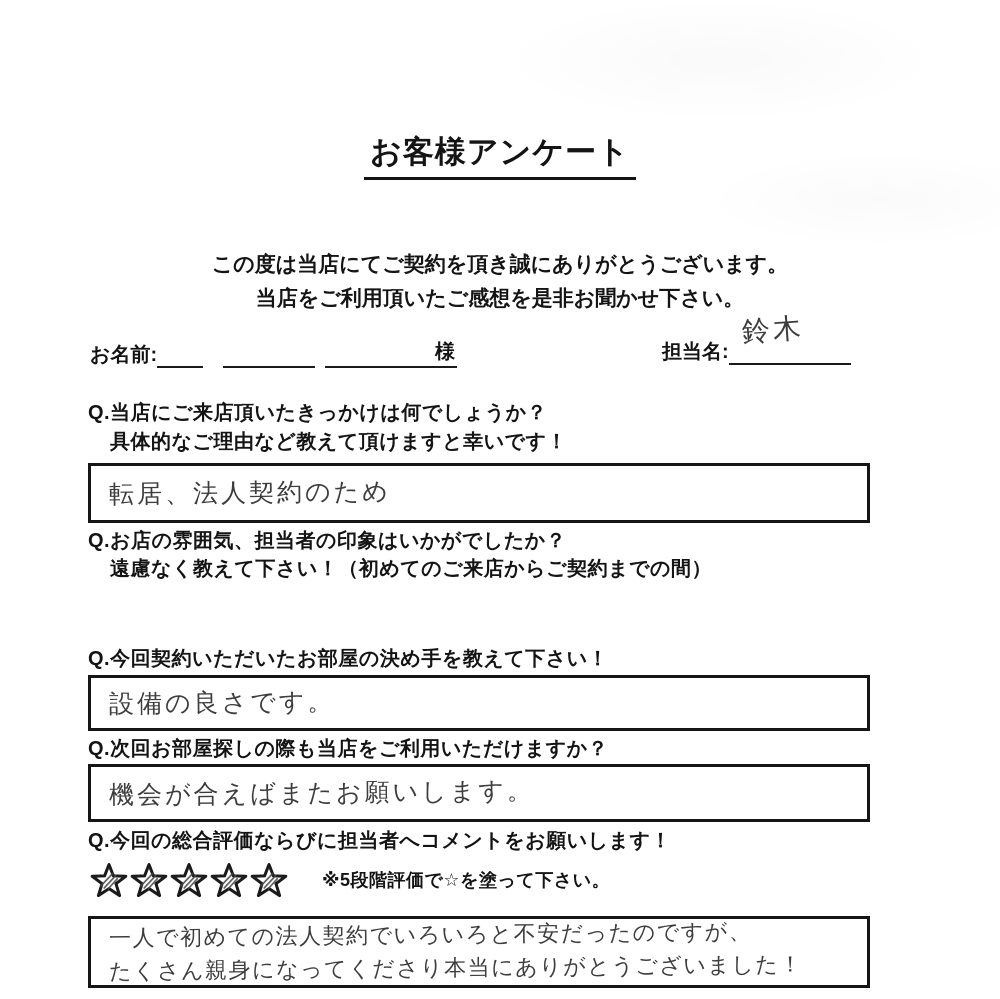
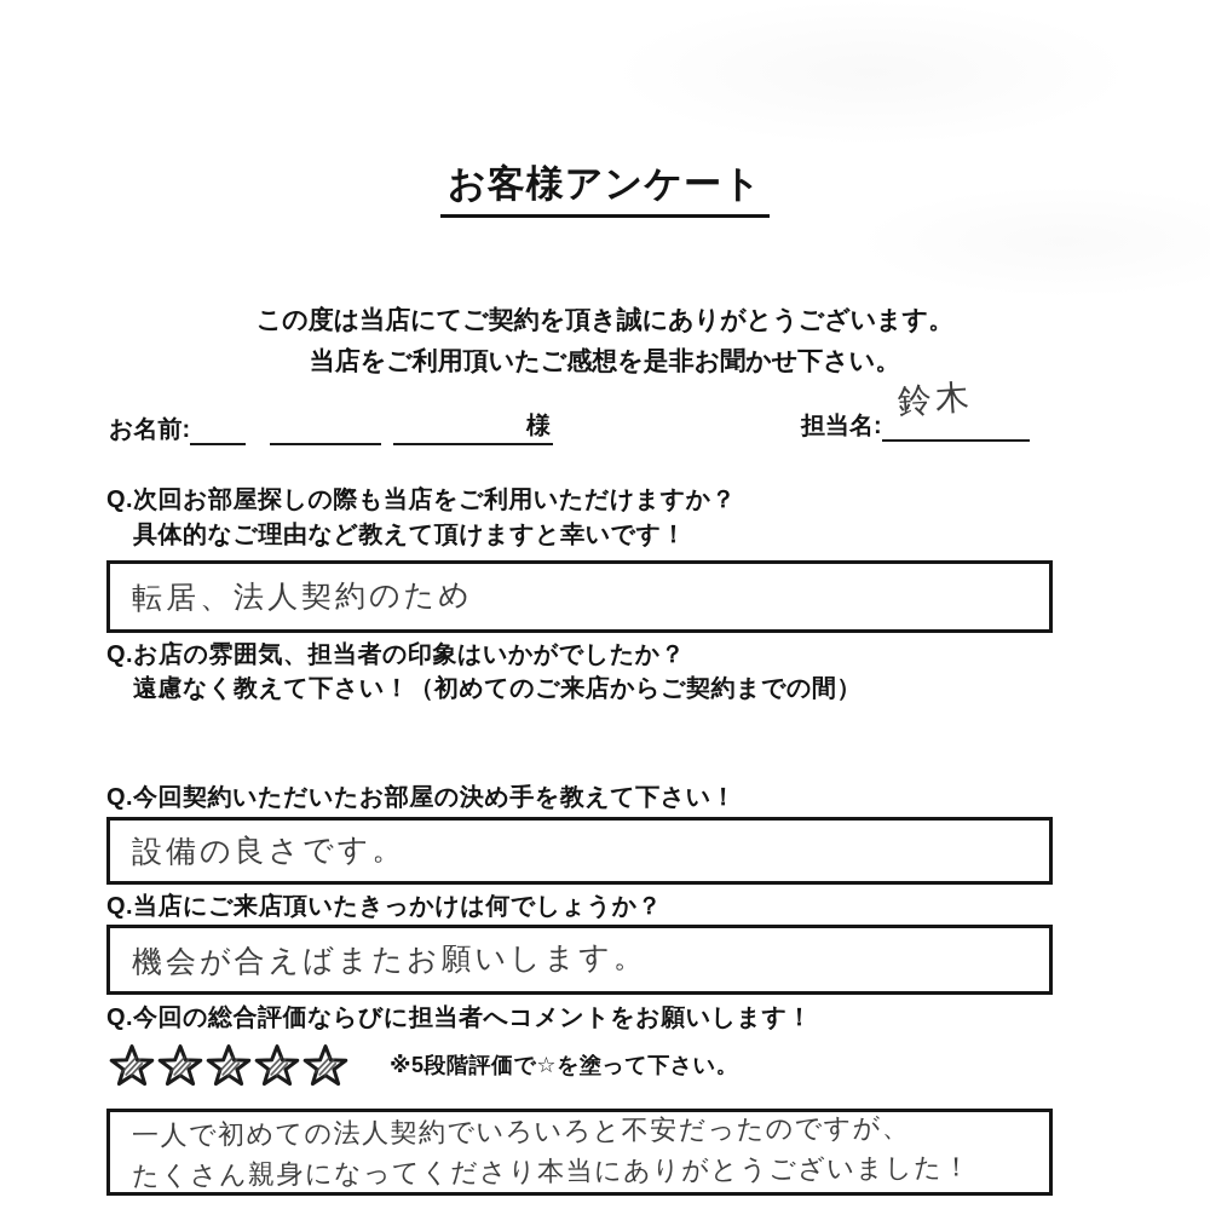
  お客様アンケート
  この度は当店にてご契約を頂き誠にありがとうございます。
  当店をご利用頂いたご感想を是非お聞かせ下さい。
  お名前:
  様
  担当名:
- Q.当店にご来店頂いたきっかけは何でしょうか？
+ Q.次回お部屋探しの際も当店をご利用いただけますか？
  具体的なご理由など教えて頂けますと幸いです！
  転居、法人契約のため
  Q.お店の雰囲気、担当者の印象はいかがでしたか？
  遠慮なく教えて下さい！（初めてのご来店からご契約までの間）
  Q.今回契約いただいたお部屋の決め手を教えて下さい！
  設備の良さです。
- Q.次回お部屋探しの際も当店をご利用いただけますか？
+ Q.当店にご来店頂いたきっかけは何でしょうか？
  機会が合えばまたお願いします。
  Q.今回の総合評価ならびに担当者へコメントをお願いします！
  ※5段階評価で☆を塗って下さい。
  一人で初めての法人契約でいろいろと不安だったのですが、
  たくさん親身になってくださり本当にありがとうございました！
